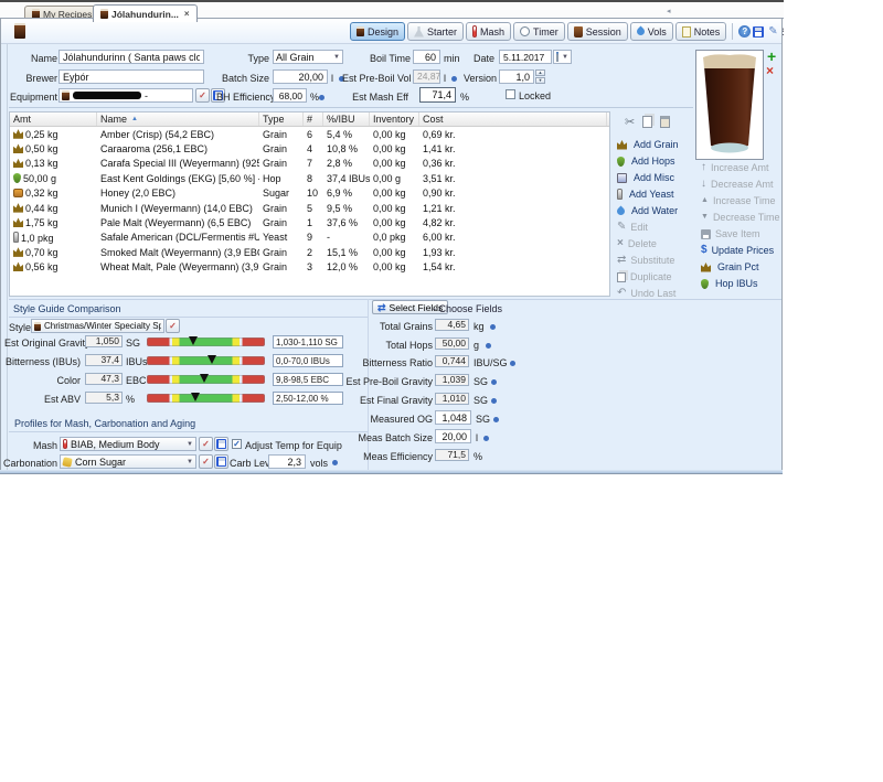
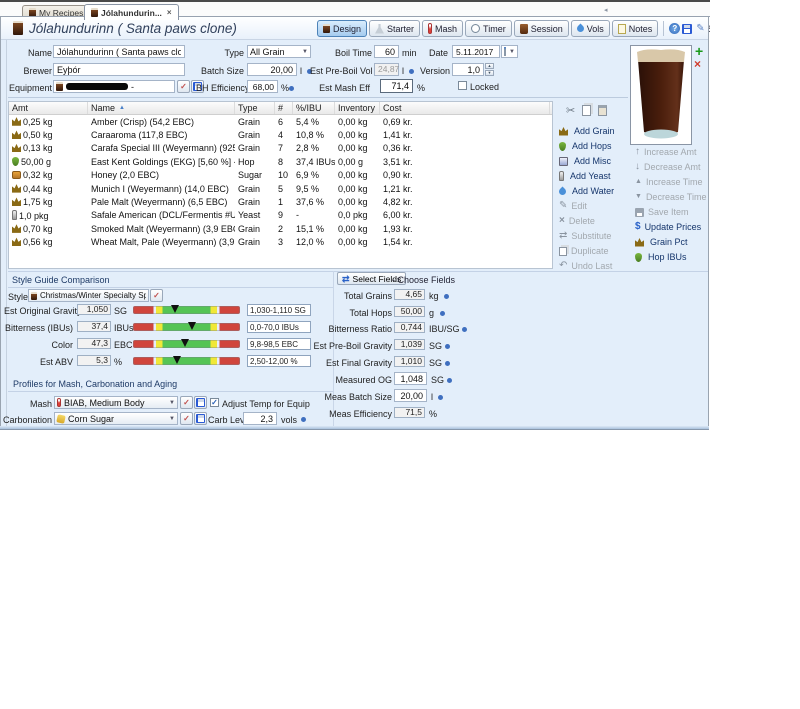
  My Recipes
  Jólahundurin...
  ×
+ Jólahundurinn ( Santa paws clone)
  Design
  Starter
  Mash
  Timer
  Session
  Vols
  Notes
  ?
  ✎
  Name
  Jólahundurinn ( Santa paws clo
  Type
  All Grain
  Boil Time
  60
  min
  Date
  5.11.2017
  Brewer
  Eyþór
  Batch Size
  20,00
  l
  Est Pre-Boil Vol
  24,87
  l
  Version
  1,0
  Equipment
  -
  ✓
  BH Efficienc
  68,00
  %
  Est Mash Eff
  71,4
  %
  Locked
  +
  ×
  Amt
  Name
  Type
  #
  %/IBU
  Inventory
  Cost
  0,25 kg
  Amber (Crisp) (54,2 EBC)
  Grain
  6
  5,4 %
  0,00 kg
  0,69 kr.
  0,50 kg
- Caraaroma (256,1 EBC)
+ Caraaroma (117,8 EBC)
  Grain
  4
  10,8 %
  0,00 kg
  1,41 kr.
  0,13 kg
  Carafa Special III (Weyermann) (925
  Grain
  7
  2,8 %
  0,00 kg
  0,36 kr.
  50,00 g
  East Kent Goldings (EKG) [5,60 %]
  Hop
  8
  37,4 IBUs
  0,00 g
  3,51 kr.
  0,32 kg
  Honey (2,0 EBC)
  Sugar
  10
  6,9 %
  0,00 kg
  0,90 kr.
  0,44 kg
  Munich I (Weyermann) (14,0 EBC)
  Grain
  5
  9,5 %
  0,00 kg
  1,21 kr.
  1,75 kg
  Pale Malt (Weyermann) (6,5 EBC)
  Grain
  1
  37,6 %
  0,00 kg
  4,82 kr.
  1,0 pkg
  Safale American (DCL/Fermentis #U
  Yeast
  9
  -
  0,0 pkg
  6,00 kr.
  0,70 kg
  Smoked Malt (Weyermann) (3,9 EB
  Grain
  2
  15,1 %
  0,00 kg
  1,93 kr.
  0,56 kg
  Wheat Malt, Pale (Weyermann) (3,9
  Grain
  3
  12,0 %
  0,00 kg
  1,54 kr.
  ✂
  Add Grain
  Add Hops
  Add Misc
  Add Yeast
  Add Water
  ✎
  Edit
  ×
  Delete
  ⇄
  Substitute
  Duplicate
  ↶
  Undo Last
  ↑
  Increase Amt
  ↓
  Decrease Amt
  Increase Time
  Decrease Time
  Save Item
  $
  Update Prices
  Grain Pct
  Hop IBUs
  Style Guide Comparison
  Style
  Christmas/Winter Specialty Sp
  ✓
  Est Original Gravit
  1,050
  SG
  1,030-1,110 SG
  Bitterness (IBUs)
  37,4
  IBUs
  0,0-70,0 IBUs
  Color
  47,3
  EBC
  9,8-98,5 EBC
  Est ABV
  5,3
  %
  2,50-12,00 %
  ⇄
  Select Fields
  - Choose Fields
  Total Grains
  4,65
  kg
  Total Hops
  50,00
  g
  Bitterness Ratio
  0,744
  IBU/SG
  Est Pre-Boil Gravity
  1,039
  SG
  Est Final Gravity
  1,010
  SG
  Measured OG
  1,048
  SG
  Meas Batch Size
  20,00
  l
  Meas Efficiency
  71,5
  %
  Profiles for Mash, Carbonation and Aging
  Mash
  BIAB, Medium Body
  ✓
  ✓
  Adjust Temp for Equip
  Carbonation
  Corn Sugar
  ✓
  2,3
  vols
